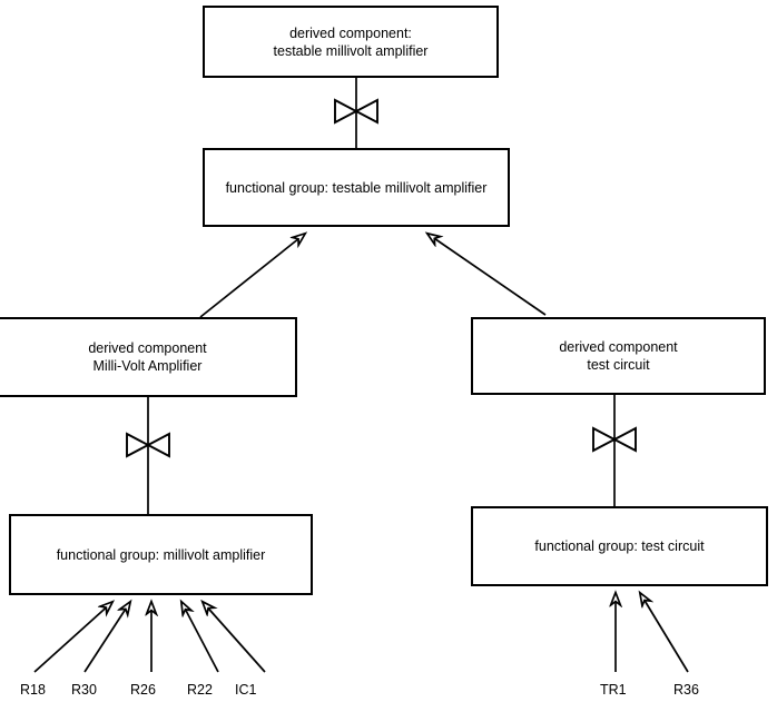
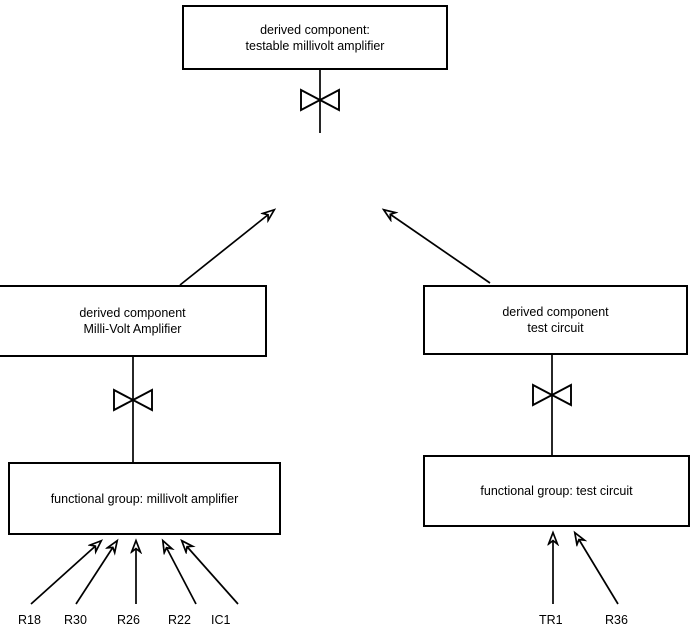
  derived component:
  testable millivolt amplifier
- functional group: testable millivolt amplifier
  derived component
  Milli-Volt Amplifier
  derived component
  test circuit
  functional group: millivolt amplifier
  functional group: test circuit
  R18
  R30
  R26
  R22
  IC1
  TR1
  R36
